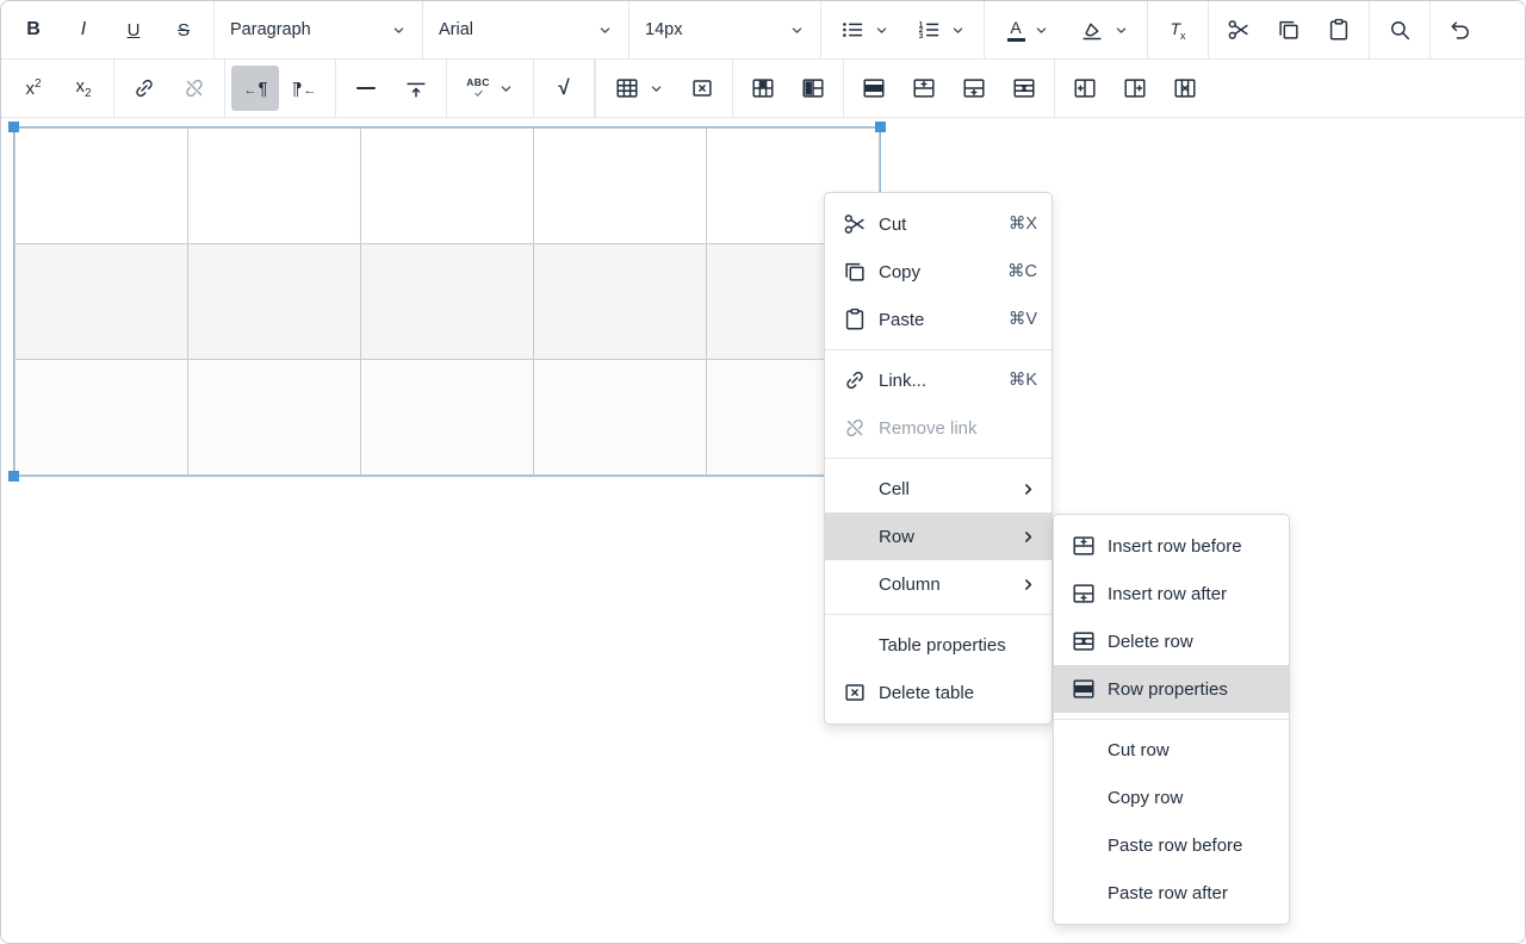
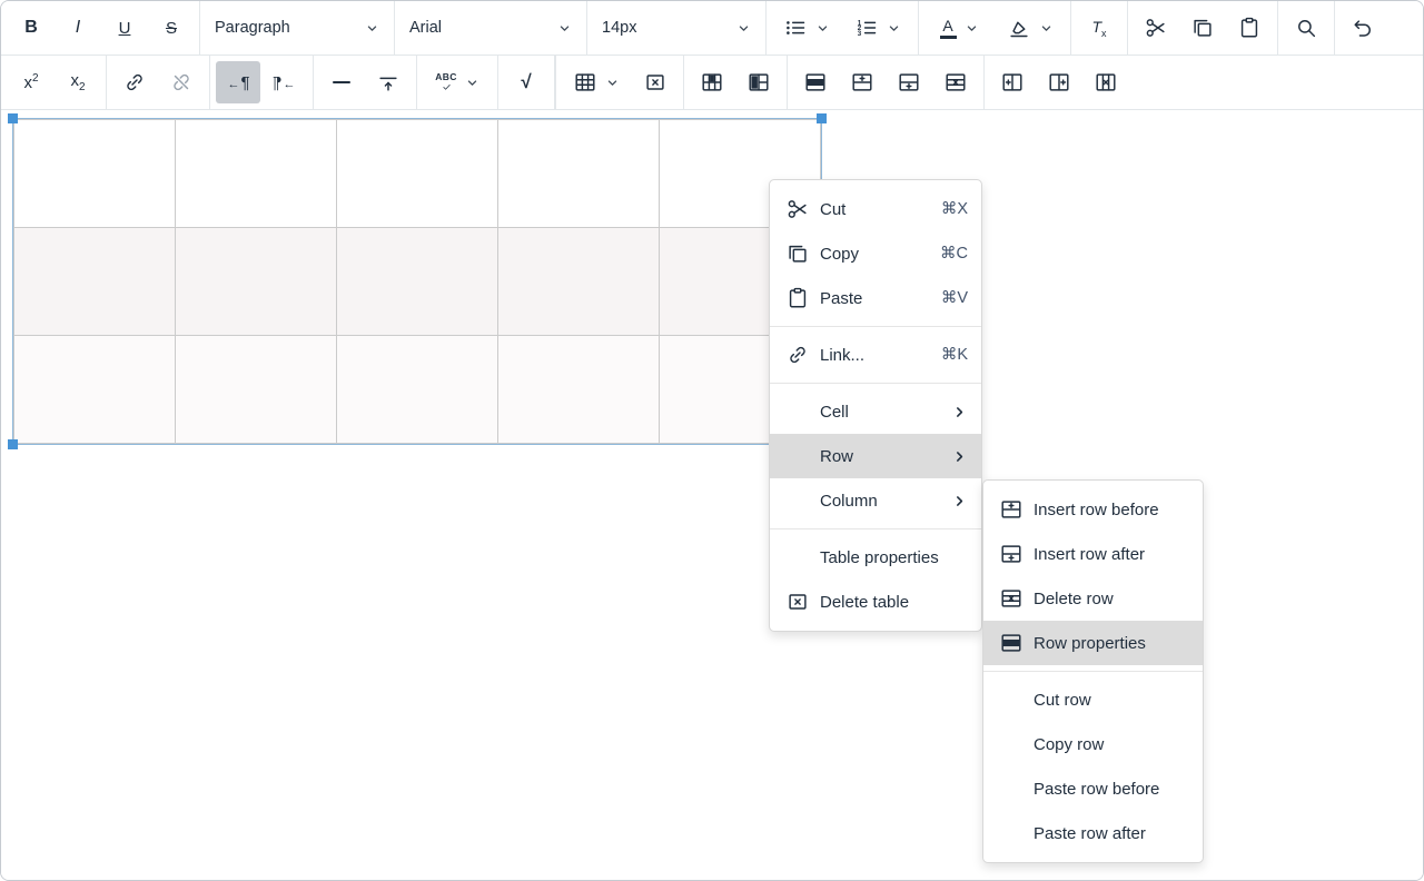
  B
  I
  U
  S
  Paragraph
  Arial
  14px
  A
  Tx
  x2
  x2
  ←¶
  ABC
  √
  Cut
  ⌘X
  Copy
  ⌘C
  Paste
  ⌘V
  Link...
  ⌘K
- Remove link
  Cell
  Row
  Column
  Table properties
  Delete table
  Insert row before
  Insert row after
  Delete row
  Row properties
  Cut row
  Copy row
  Paste row before
  Paste row after
